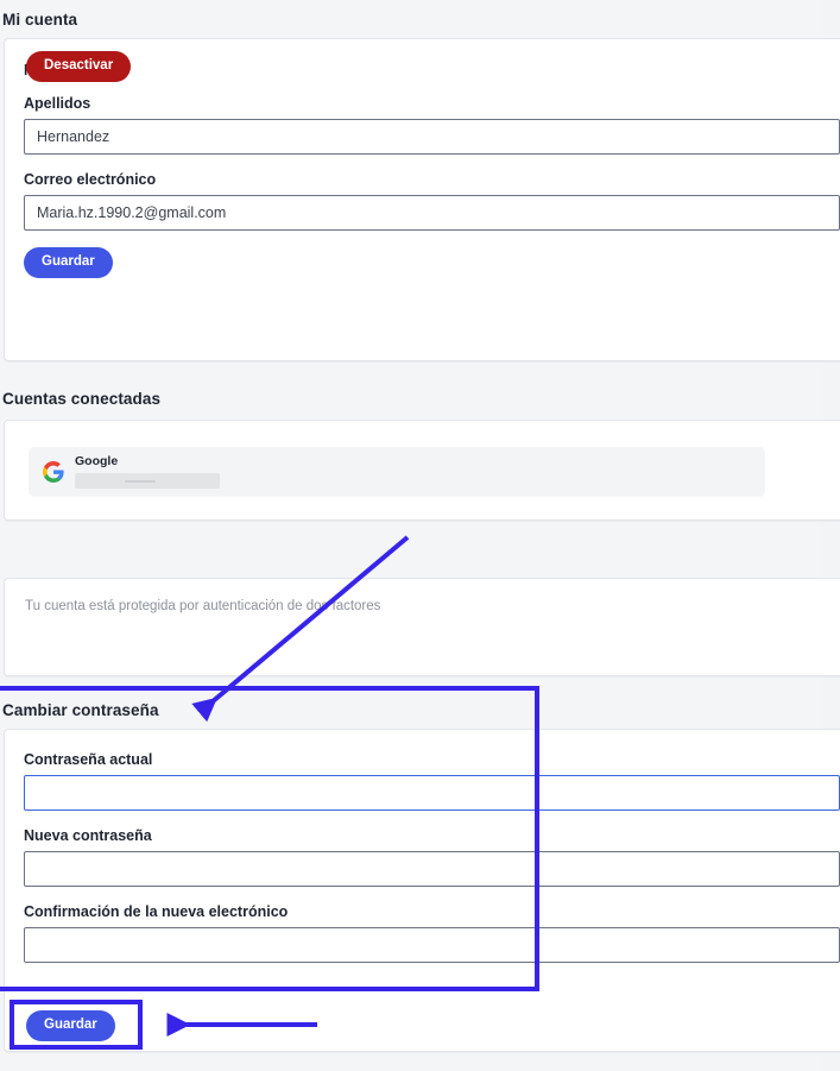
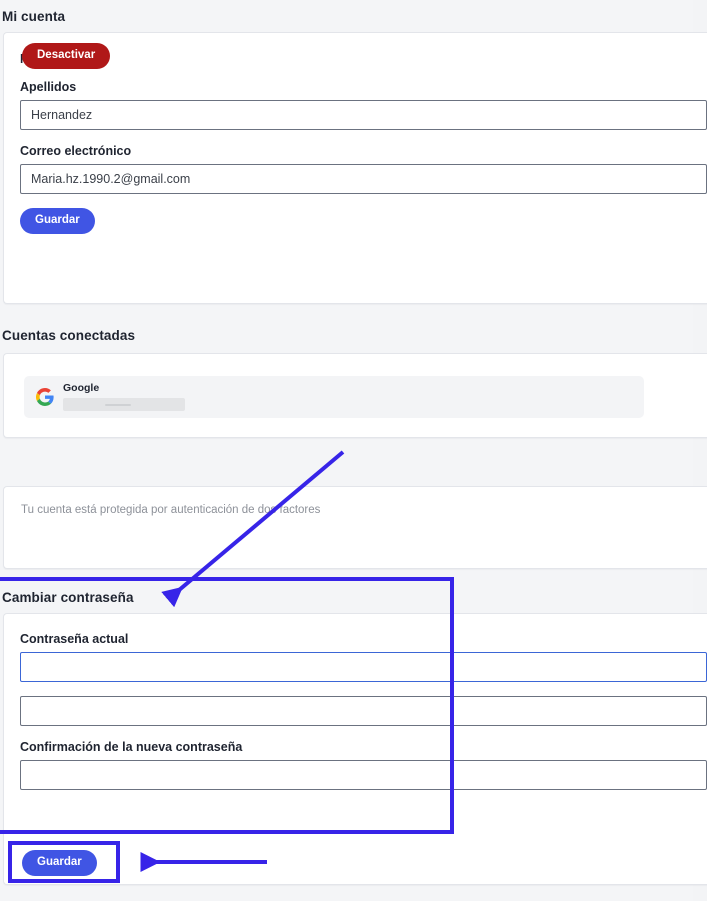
  Mi cuenta
  Apellidos
  Hernandez
  Correo electrónico
  Maria.hz.1990.2@gmail.com
  Guardar
  Cuentas conectadas
  Google
  Tu cuenta está protegida por autenticación de do factores
  Desactivar
  Cambiar contraseña
  Contraseña actual
- Nueva contraseña
- Confirmación de la nueva electrónico
+ Confirmación de la nueva contraseña
  Guardar
